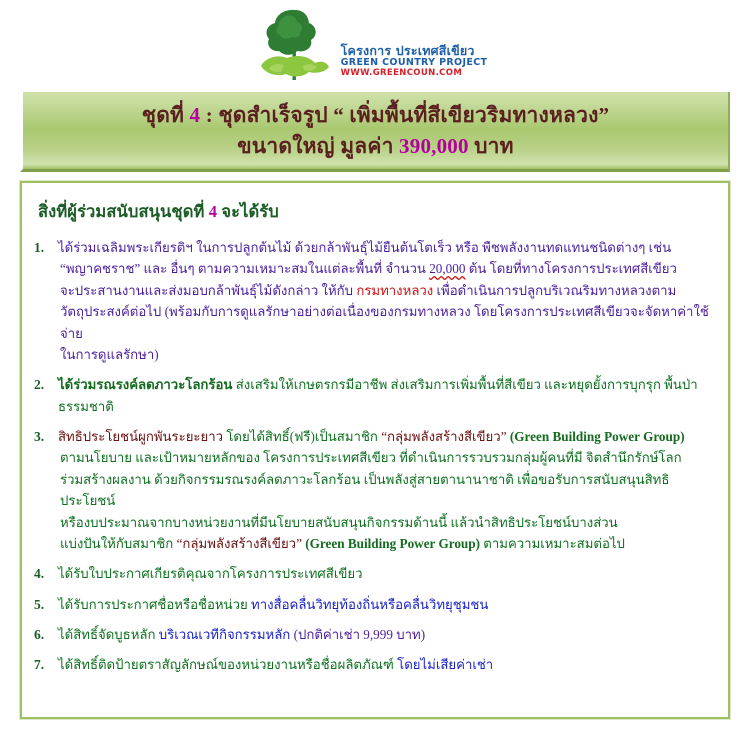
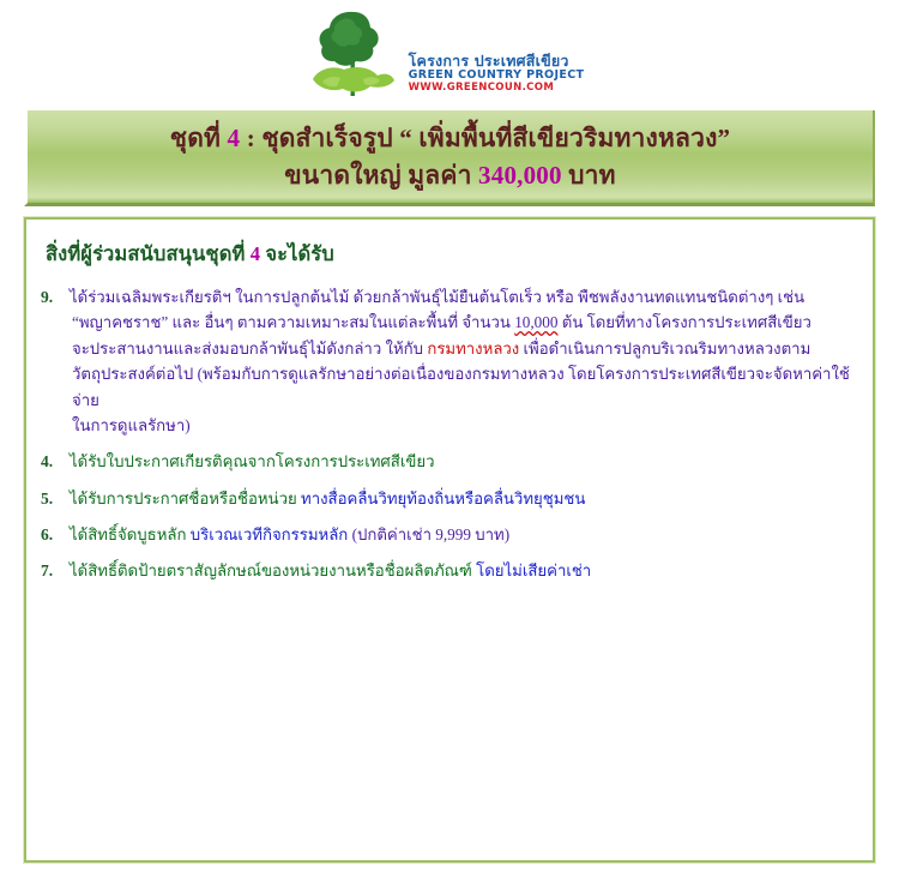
  โครงการ ประเทศสีเขียว
  GREEN COUNTRY PROJECT
  WWW.GREENCOUN.COM
  ชุดที่ 4 : ชุดสำเร็จรูป “ เพิ่มพื้นที่สีเขียวริมทางหลวง”
- ขนาดใหญ่ มูลค่า 390,000 บาท
+ ขนาดใหญ่ มูลค่า 340,000 บาท
  สิ่งที่ผู้ร่วมสนับสนุนชุดที่ 4 จะได้รับ
- 1.
+ 9.
  ได้ร่วมเฉลิมพระเกียรติฯ ในการปลูกต้นไม้ ด้วยกล้าพันธุ์ไม้ยืนต้นโตเร็ว หรือ พืชพลังงานทดแทนชนิดต่างๆ เช่น
- “พญาคชราช” และ อื่นๆ ตามความเหมาะสมในแต่ละพื้นที่ จำนวน 20,000 ต้น โดยที่ทางโครงการประเทศสีเขียว
+ “พญาคชราช” และ อื่นๆ ตามความเหมาะสมในแต่ละพื้นที่ จำนวน 10,000 ต้น โดยที่ทางโครงการประเทศสีเขียว
  จะประสานงานและส่งมอบกล้าพันธุ์ไม้ดังกล่าว ให้กับ กรมทางหลวง เพื่อดำเนินการปลูกบริเวณริมทางหลวงตาม
  วัตถุประสงค์ต่อไป (พร้อมกับการดูแลรักษาอย่างต่อเนื่องของกรมทางหลวง โดยโครงการประเทศสีเขียวจะจัดหาค่าใช้จ่าย
  ในการดูแลรักษา)
- 2.
- ได้ร่วมรณรงค์ลดภาวะโลกร้อน ส่งเสริมให้เกษตรกรมีอาชีพ ส่งเสริมการเพิ่มพื้นที่สีเขียว และหยุดยั้งการบุกรุก พื้นป่าธรรมชาติ
- 3.
- สิทธิประโยชน์ผูกพันระยะยาว โดยได้สิทธิ์(ฟรี)เป็นสมาชิก “กลุ่มพลังสร้างสีเขียว” (Green Building Power Group)
- ตามนโยบาย และเป้าหมายหลักของ โครงการประเทศสีเขียว ที่ดำเนินการรวบรวมกลุ่มผู้คนที่มี จิตสำนึกรักษ์โลก
- ร่วมสร้างผลงาน ด้วยกิจกรรมรณรงค์ลดภาวะโลกร้อน เป็นพลังสู่สายตานานาชาติ เพื่อขอรับการสนับสนุนสิทธิประโยชน์
- หรืองบประมาณจากบางหน่วยงานที่มีนโยบายสนับสนุนกิจกรรมด้านนี้ แล้วนำสิทธิประโยชน์บางส่วน
- แบ่งปันให้กับสมาชิก “กลุ่มพลังสร้างสีเขียว” (Green Building Power Group) ตามความเหมาะสมต่อไป
  4.
  ได้รับใบประกาศเกียรติคุณจากโครงการประเทศสีเขียว
  5.
  ได้รับการประกาศชื่อหรือชื่อหน่วย ทางสื่อคลื่นวิทยุท้องถิ่นหรือคลื่นวิทยุชุมชน
  6.
  ได้สิทธิ์จัดบูธหลัก บริเวณเวทีกิจกรรมหลัก (ปกติค่าเช่า 9,999 บาท)
  7.
  ได้สิทธิ์ติดป้ายตราสัญลักษณ์ของหน่วยงานหรือชื่อผลิตภัณฑ์ โดยไม่เสียค่าเช่า
